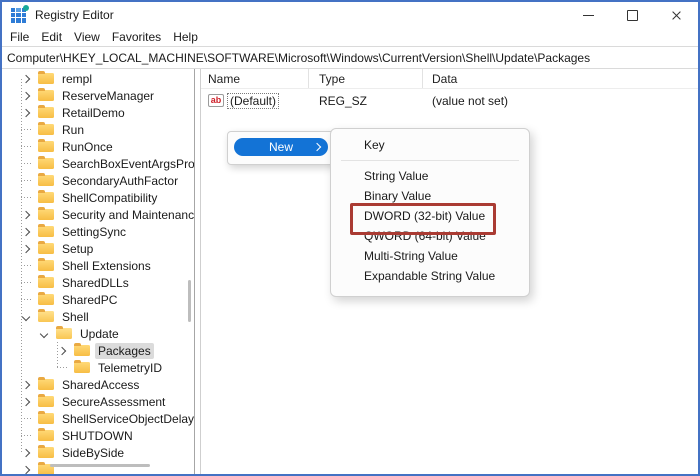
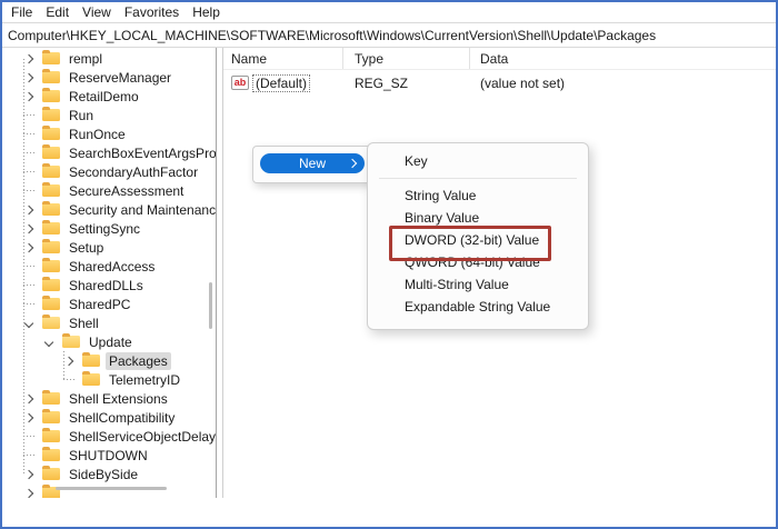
- Registry Editor
  File
  Edit
  View
  Favorites
  Help
  Computer\HKEY_LOCAL_MACHINE\SOFTWARE\Microsoft\Windows\CurrentVersion\Shell\Update\Packages
  rempl
  ReserveManager
  RetailDemo
  Run
  RunOnce
  SearchBoxEventArgsPro
  SecondaryAuthFactor
- ShellCompatibility
+ SecureAssessment
  Security and Maintenanc
  SettingSync
  Setup
- Shell Extensions
+ SharedAccess
  SharedDLLs
  SharedPC
  Shell
  Update
  Packages
  TelemetryID
- SharedAccess
+ Shell Extensions
- SecureAssessment
+ ShellCompatibility
  ShellServiceObjectDelay
  SHUTDOWN
  SideBySide
  Name
  Type
  Data
  ab
  (Default)
  REG_SZ
  (value not set)
  New
  Key
  String Value
  Binary Value
  DWORD (32-bit) Value
  QWORD (64-bit) Value
  Multi-String Value
  Expandable String Value
